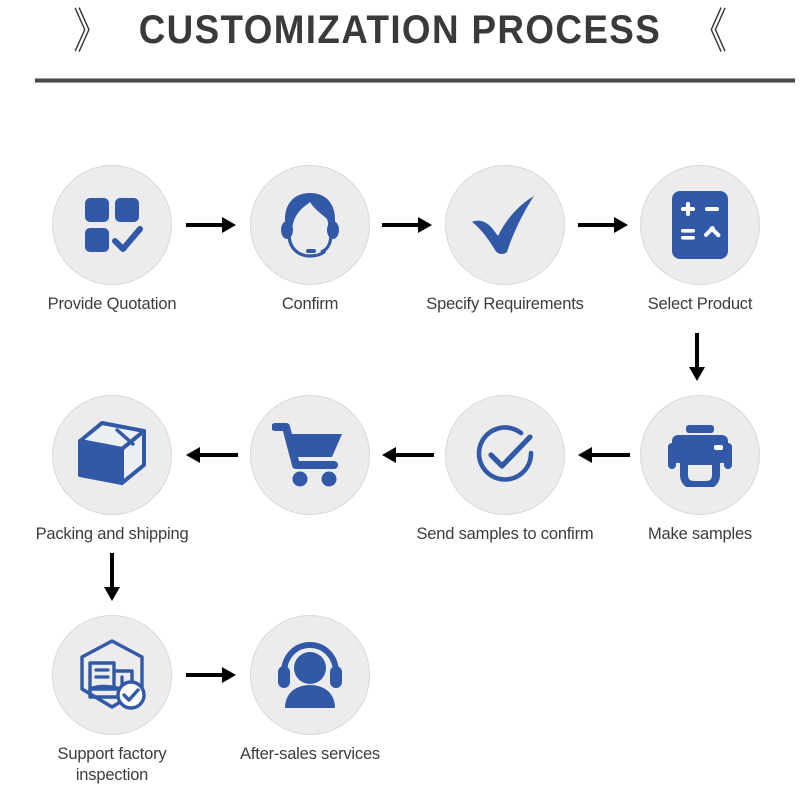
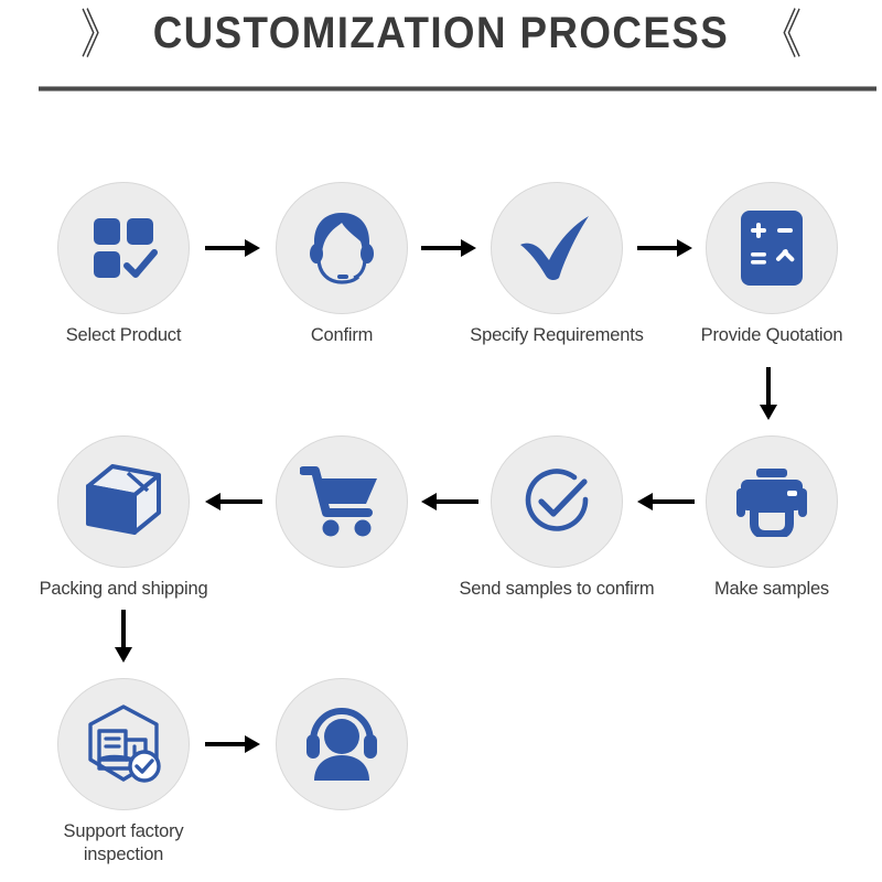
  》 CUSTOMIZATION PROCESS 《
- Provide Quotation
+ Select Product
  Confirm
  Specify Requirements
- Select Product
+ Provide Quotation
  Make samples
  Send samples to confirm
  Packing and shipping
  Support factory
  inspection
- After-sales services
